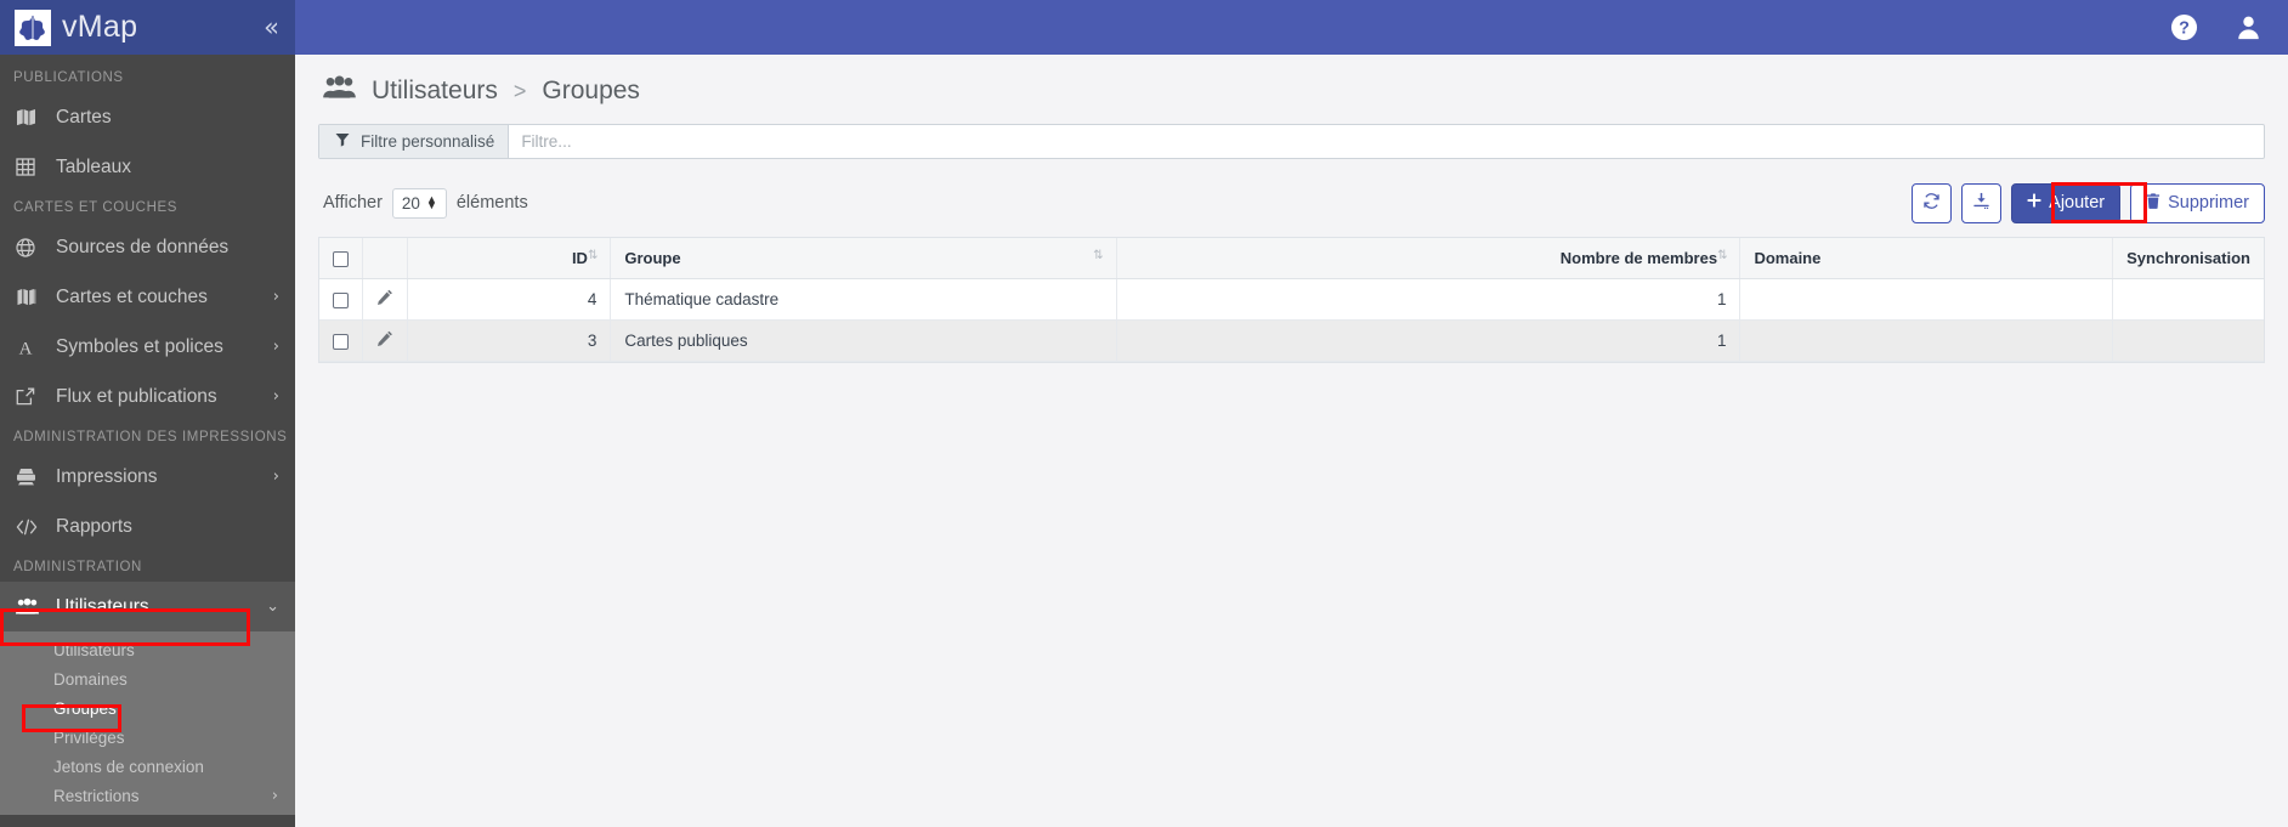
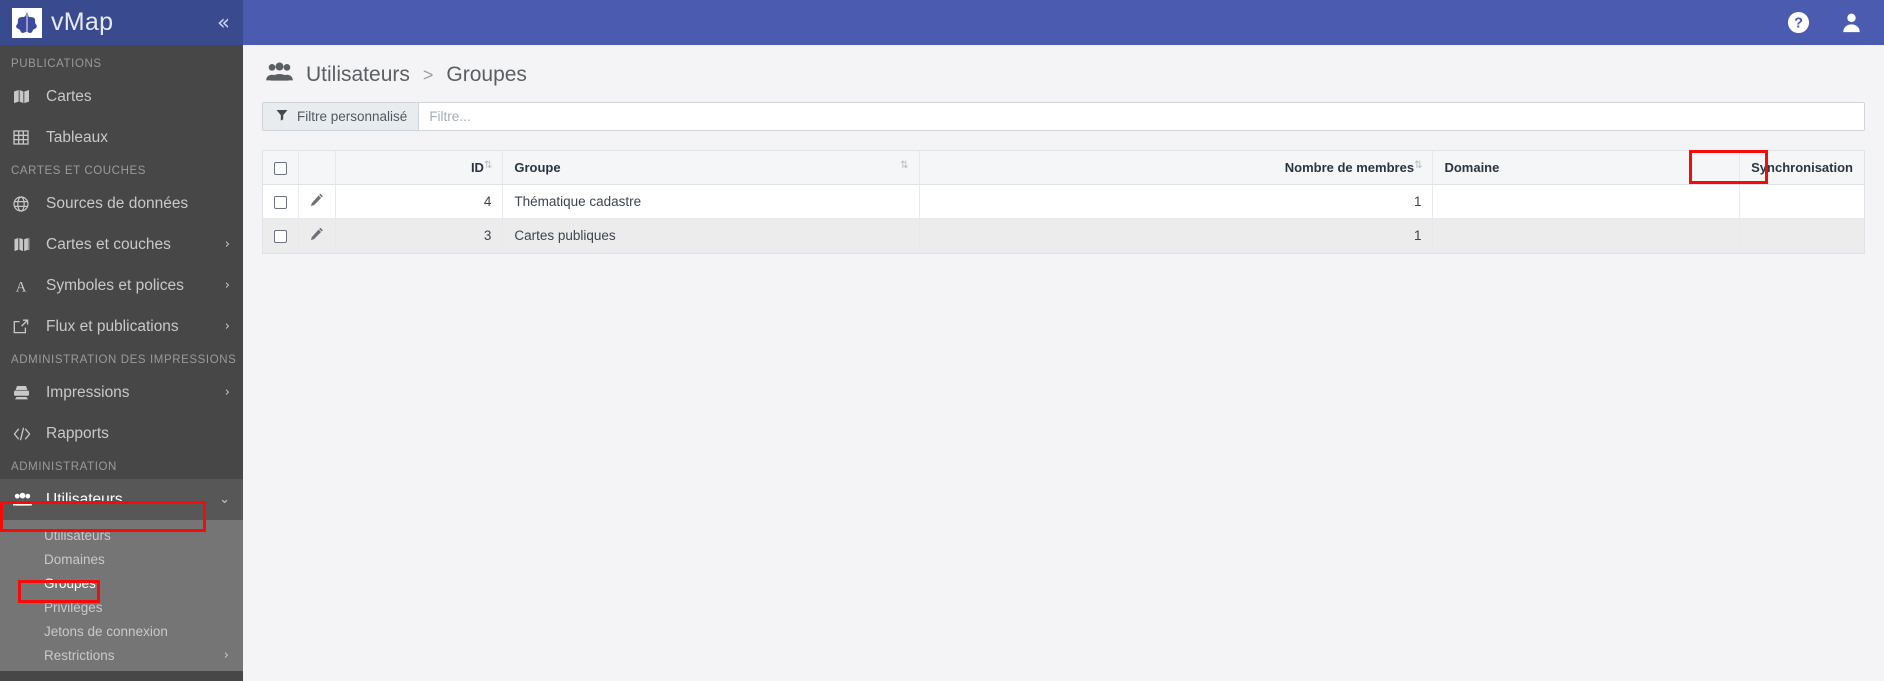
  vMap
  «
  PUBLICATIONS
  Cartes
  Tableaux
  CARTES ET COUCHES
  Sources de données
  Cartes et couches
  ›
  A
  Symboles et polices
  ›
  Flux et publications
  ›
  ADMINISTRATION DES IMPRESSIONS
  Impressions
  ›
  Rapports
  ADMINISTRATION
  Utilisateurs
  ⌄
  Utilisateurs
  Domaines
  Groupes
  Privilèges
  Jetons de connexion
  Restrictions
  ›
  ?
  Utilisateurs
  >
  Groupes
  Filtre personnalisé
  Filtre...
- Afficher
- 20
- ▲
- ▼
- éléments
- Ajouter
- Supprimer
  		ID ⇅	Groupe ⇅	Nombre de membres ⇅	Domaine	Synchronisation
  		4	Thématique cadastre	1
  		3	Cartes publiques	1
